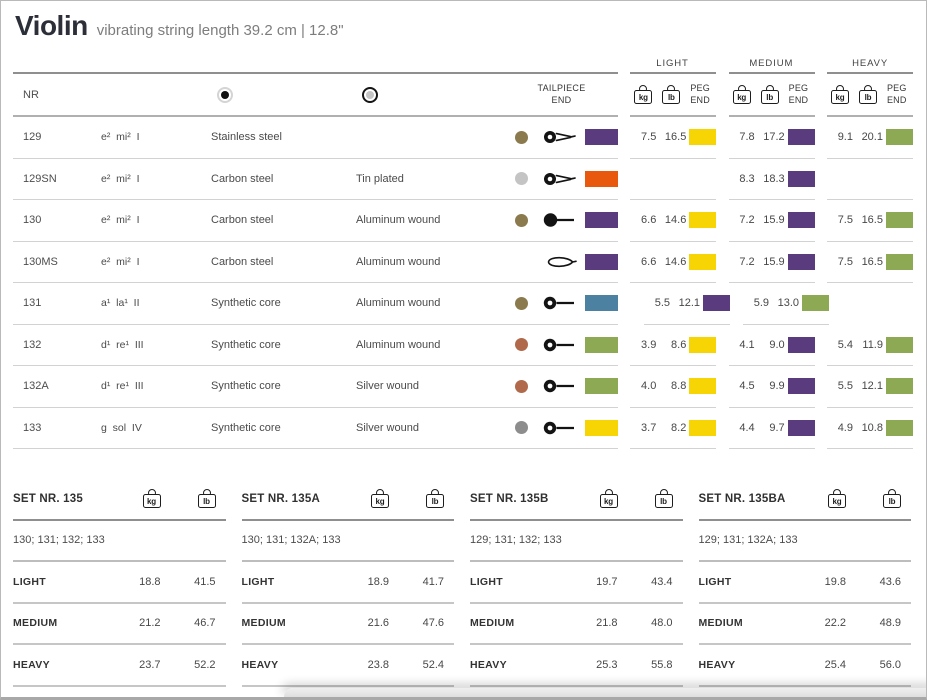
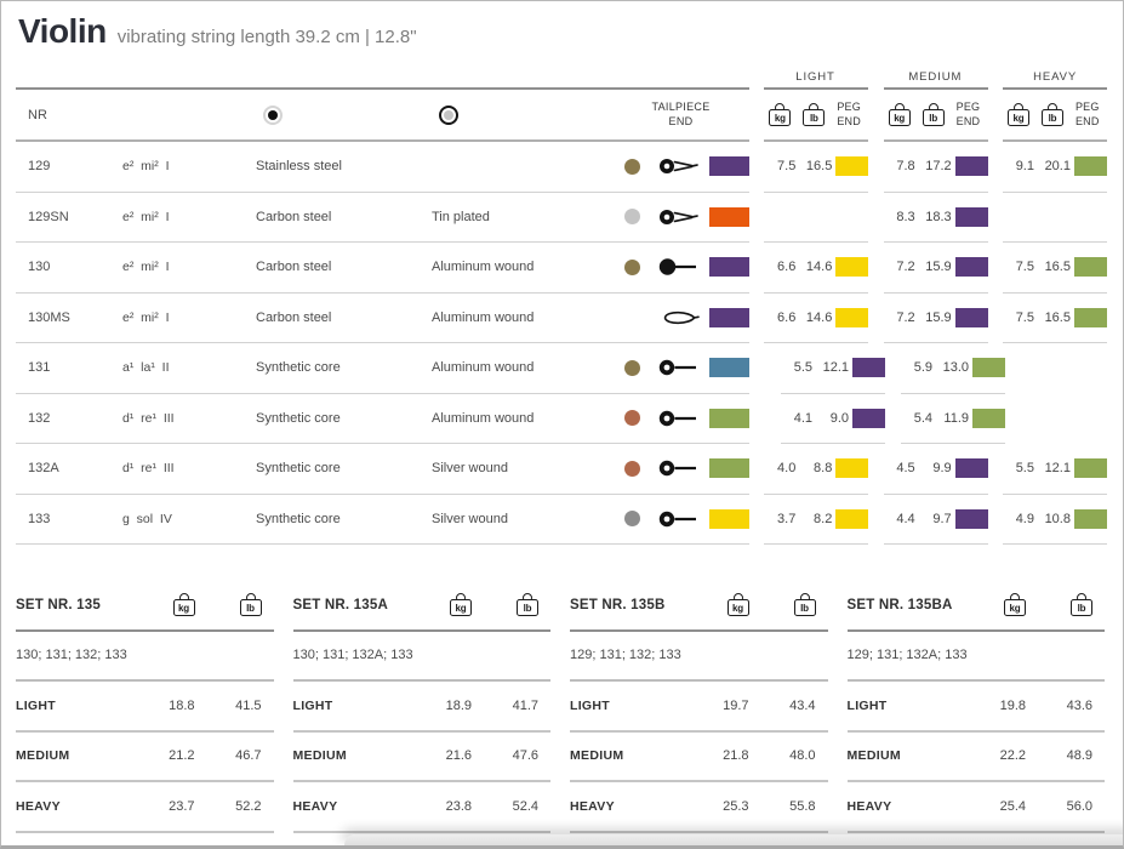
  Violin vibrating string length 39.2 cm | 12.8"
  LIGHT
  MEDIUM
  HEAVY
  NR
  TAILPIECE END
  kg
  lb
  PEG END
  kg
  lb
  PEG END
  kg
  lb
  PEG END
  129
  e² mi² I
  Stainless steel
  7.5
  16.5
  7.8
  17.2
  9.1
  20.1
  129SN
  e² mi² I
  Carbon steel
  Tin plated
  8.3
  18.3
  130
  e² mi² I
  Carbon steel
  Aluminum wound
  6.6
  14.6
  7.2
  15.9
  7.5
  16.5
  130MS
  e² mi² I
  Carbon steel
  Aluminum wound
  6.6
  14.6
  7.2
  15.9
  7.5
  16.5
  131
  a¹ la¹ II
  Synthetic core
  Aluminum wound
  5.5
  12.1
  5.9
  13.0
  132
  d¹ re¹ III
  Synthetic core
  Aluminum wound
- 3.9
- 8.6
  4.1
  9.0
  5.4
  11.9
  132A
  d¹ re¹ III
  Synthetic core
  Silver wound
  4.0
  8.8
  4.5
  9.9
  5.5
  12.1
  133
  g sol IV
  Synthetic core
  Silver wound
  3.7
  8.2
  4.4
  9.7
  4.9
  10.8
  SET NR. 135
  kg
  lb
  130; 131; 132; 133
  LIGHT
  18.8
  41.5
  MEDIUM
  21.2
  46.7
  HEAVY
  23.7
  52.2
  SET NR. 135A
  kg
  lb
  130; 131; 132A; 133
  LIGHT
  18.9
  41.7
  MEDIUM
  21.6
  47.6
  HEAVY
  23.8
  52.4
  SET NR. 135B
  kg
  lb
  129; 131; 132; 133
  LIGHT
  19.7
  43.4
  MEDIUM
  21.8
  48.0
  HEAVY
  25.3
  55.8
  SET NR. 135BA
  kg
  lb
  129; 131; 132A; 133
  LIGHT
  19.8
  43.6
  MEDIUM
  22.2
  48.9
  HEAVY
  25.4
  56.0
